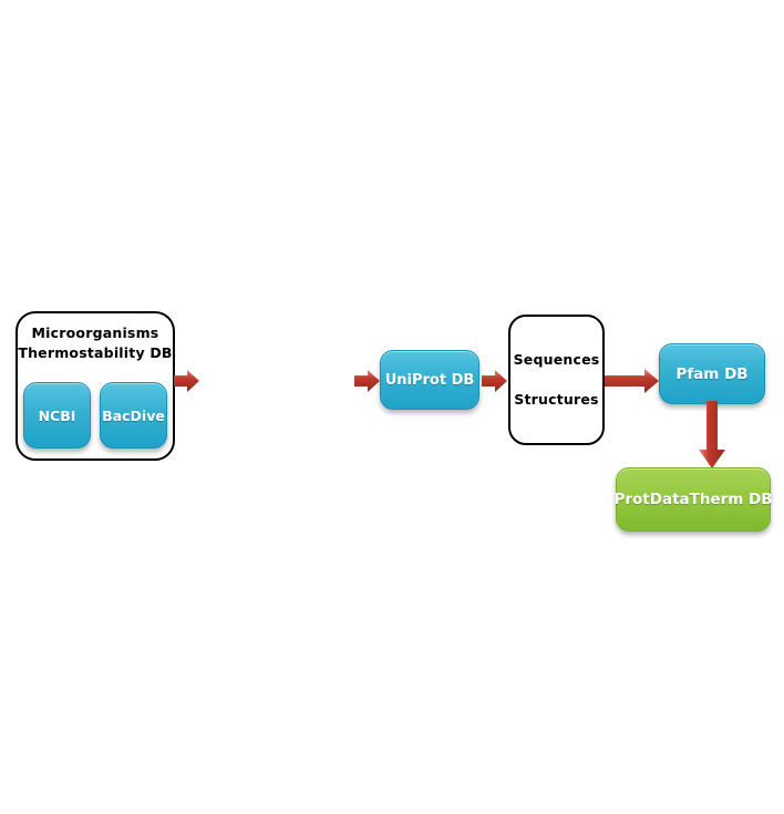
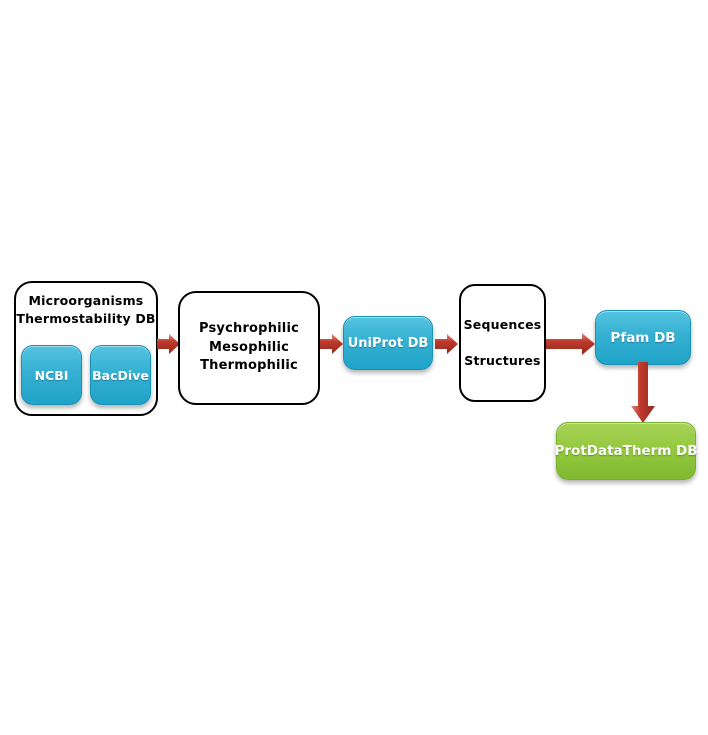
  Microorganisms
  Thermostability DB
  NCBI
  BacDive
+ Psychrophilic
+ Mesophilic
+ Thermophilic
  UniProt DB
  Sequences
  Structures
  Pfam DB
  ProtDataTherm DB
